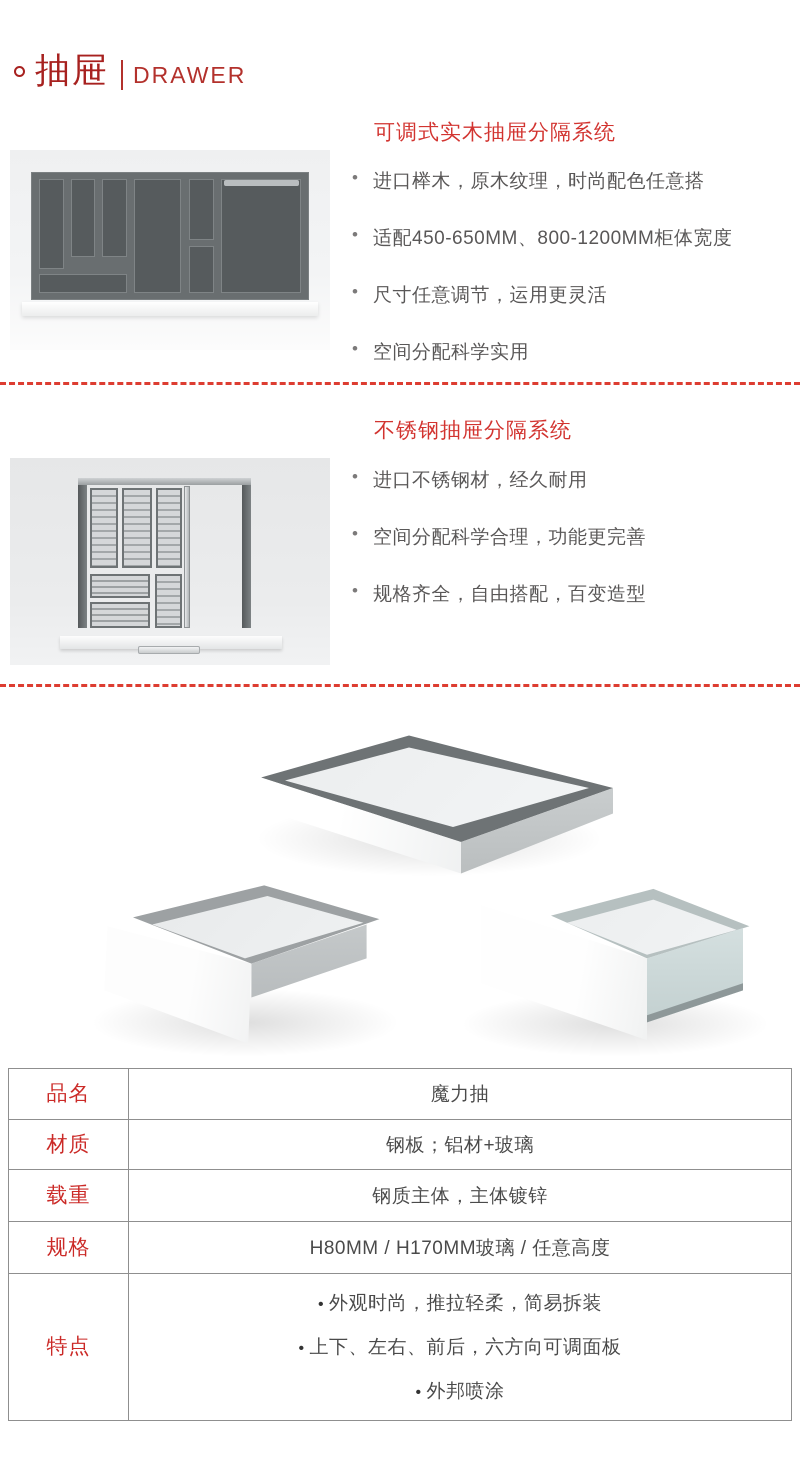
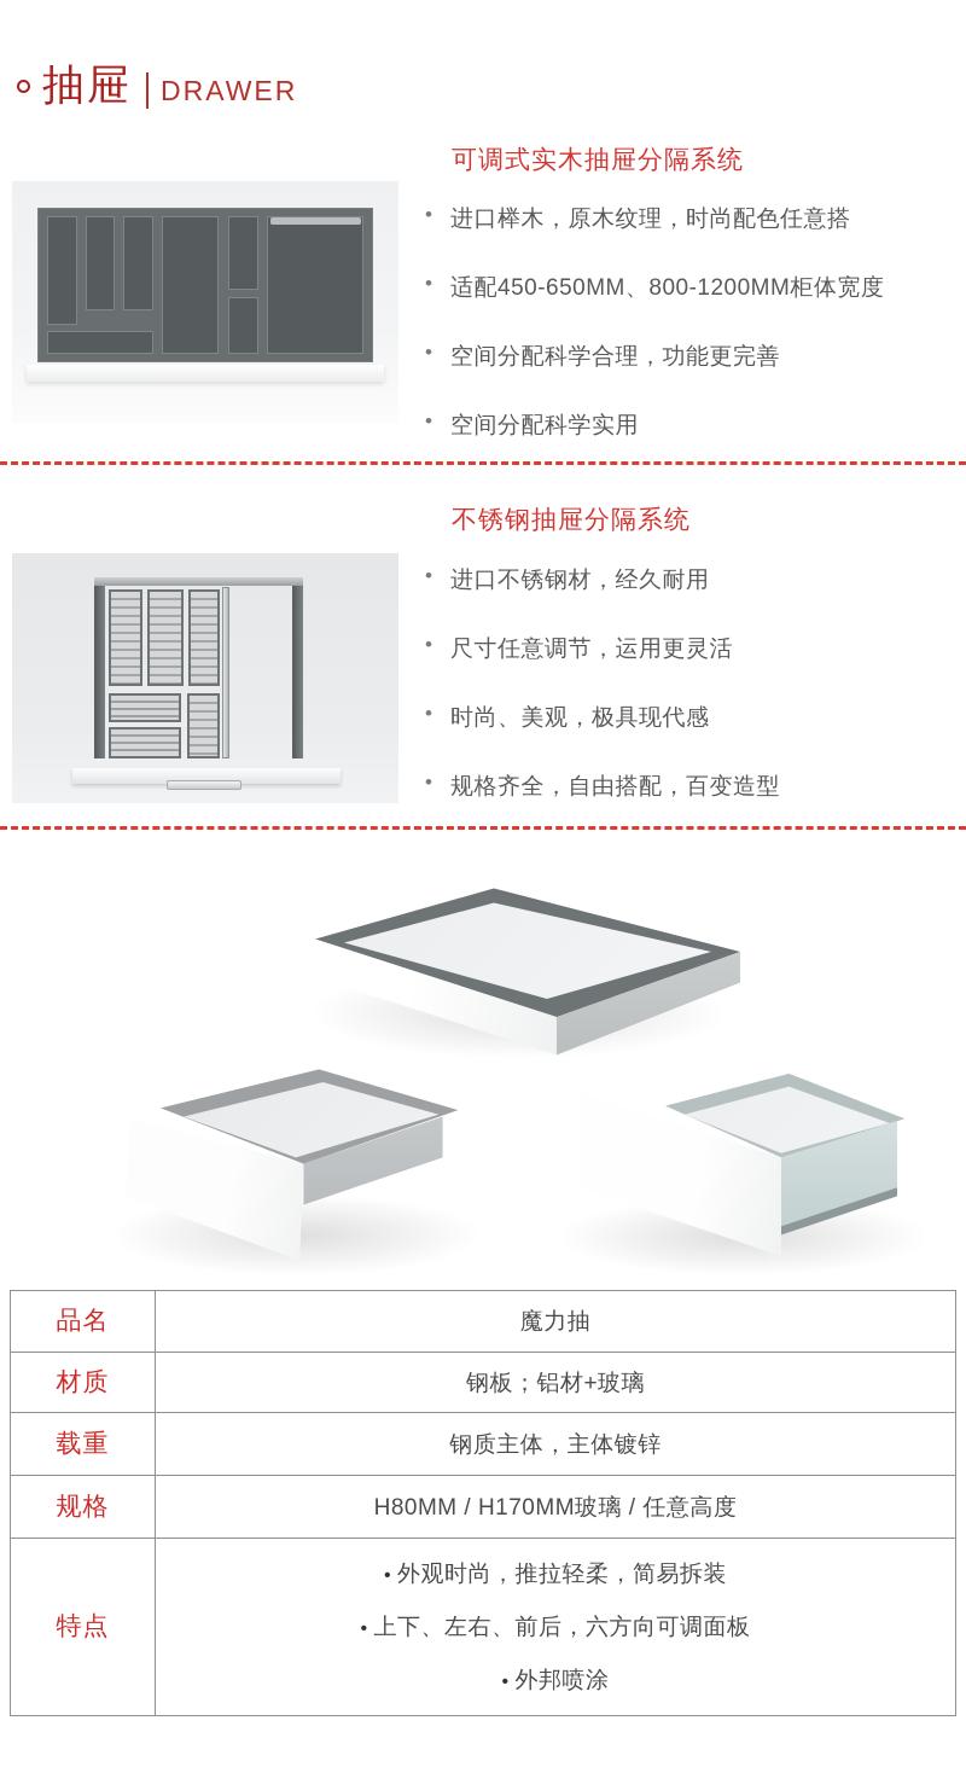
  抽屉
  DRAWER
  可调式实木抽屉分隔系统
  进口榉木，原木纹理，时尚配色任意搭
  适配450-650MM、800-1200MM柜体宽度
- 尺寸任意调节，运用更灵活
+ 空间分配科学合理，功能更完善
  空间分配科学实用
  不锈钢抽屉分隔系统
  进口不锈钢材，经久耐用
- 空间分配科学合理，功能更完善
+ 尺寸任意调节，运用更灵活
+ 时尚、美观，极具现代感
  规格齐全，自由搭配，百变造型
  品名
  魔力抽
  材质
  钢板；铝材+玻璃
  载重
  钢质主体，主体镀锌
  规格
  H80MM / H170MM玻璃 / 任意高度
  特点
  外观时尚，推拉轻柔，简易拆装
  上下、左右、前后，六方向可调面板
  外邦喷涂
